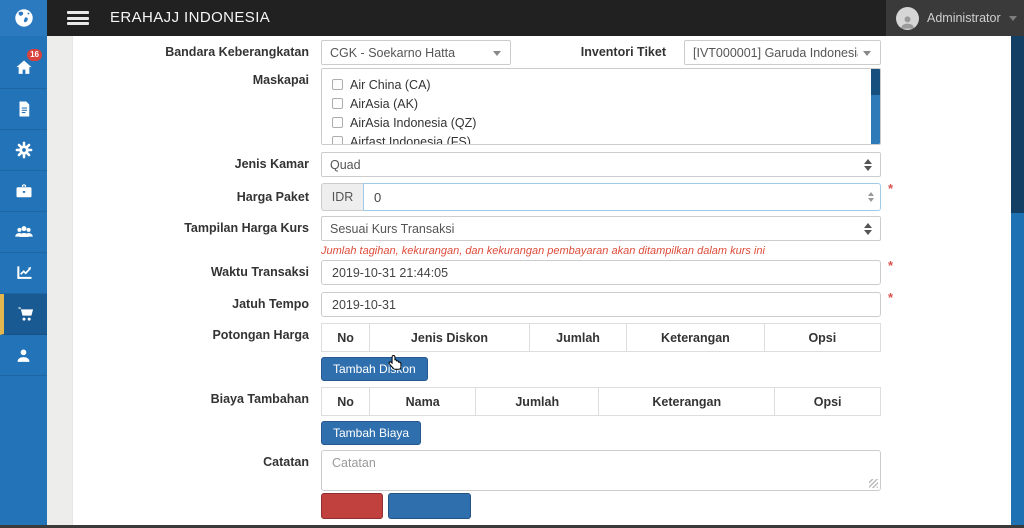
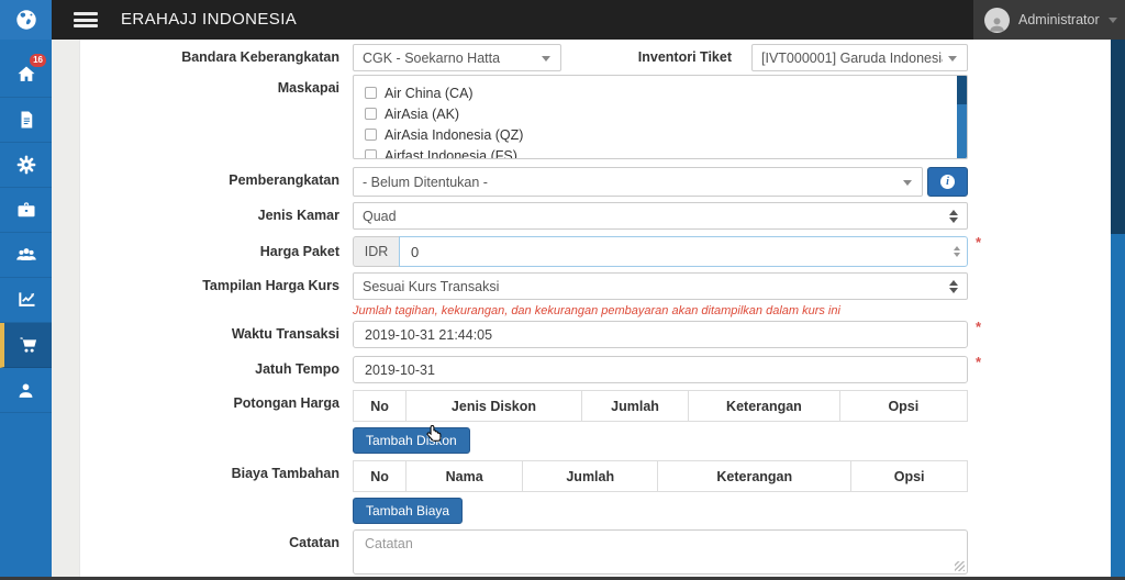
  ERAHAJJ INDONESIA
  Administrator
  16
  Bandara Keberangkatan
  CGK - Soekarno Hatta
  Inventori Tiket
  [IVT000001] Garuda Indonesi
  Maskapai
  Air China (CA)
  AirAsia (AK)
  AirAsia Indonesia (QZ)
  Airfast Indonesia (FS)
+ Pemberangkatan
+ - Belum Ditentukan -
+ i
  Jenis Kamar
  Quad
  Harga Paket
  IDR
  0
  *
  Tampilan Harga Kurs
  Sesuai Kurs Transaksi
  Jumlah tagihan, kekurangan, dan kekurangan pembayaran akan ditampilkan dalam kurs ini
  Waktu Transaksi
  2019-10-31 21:44:05
  *
  Jatuh Tempo
  2019-10-31
  *
  Potongan Harga
  No	Jenis Diskon	Jumlah	Keterangan	Opsi
  Tambah Dion
  Biaya Tambahan
  No	Nama	Jumlah	Keterangan	Opsi
  Tambah Biaya
  Catatan
  Catatan
